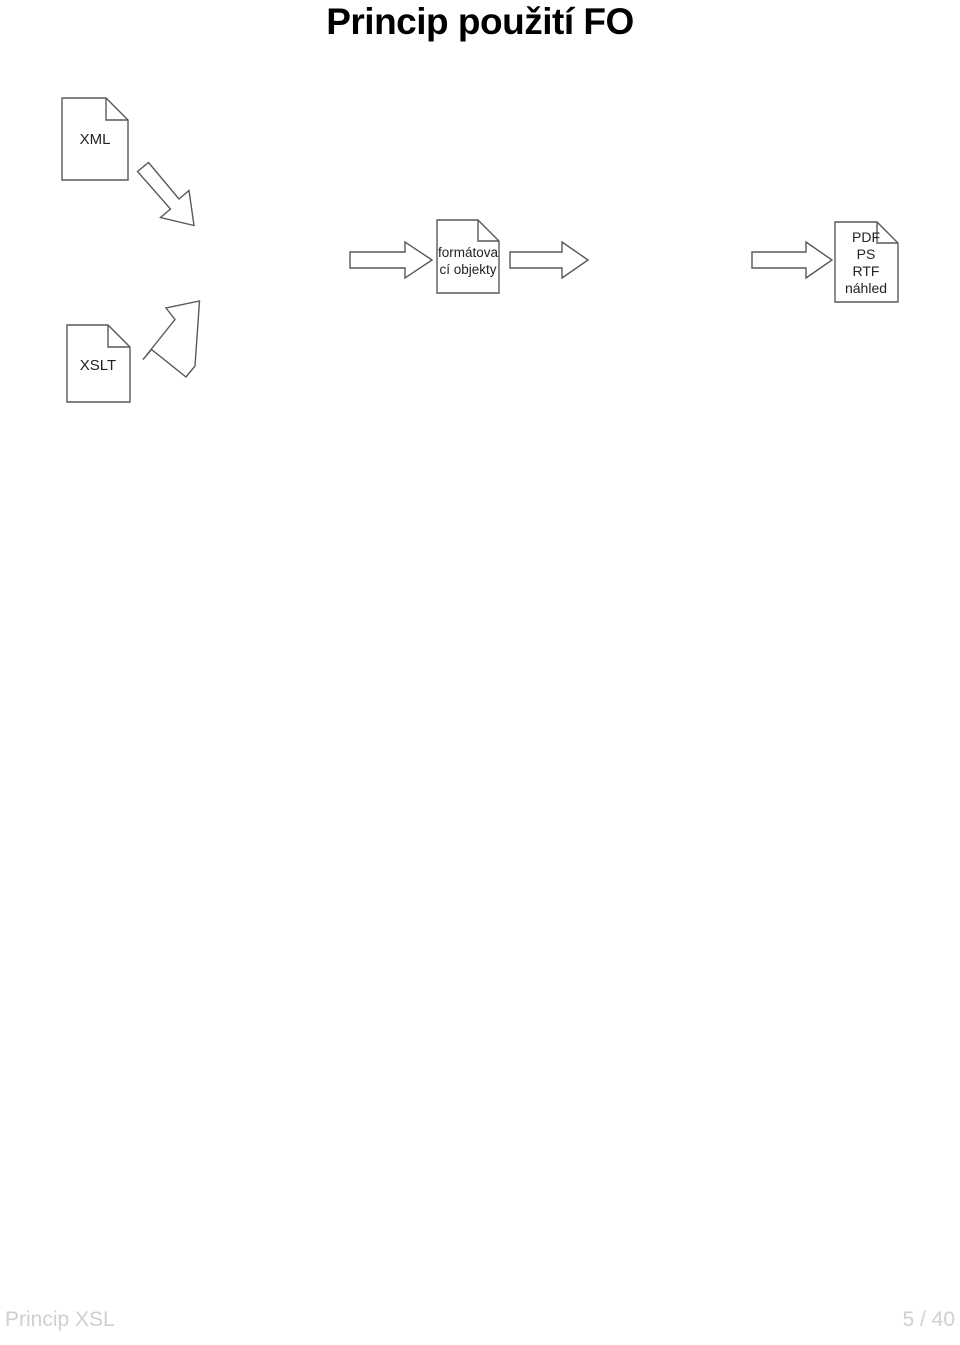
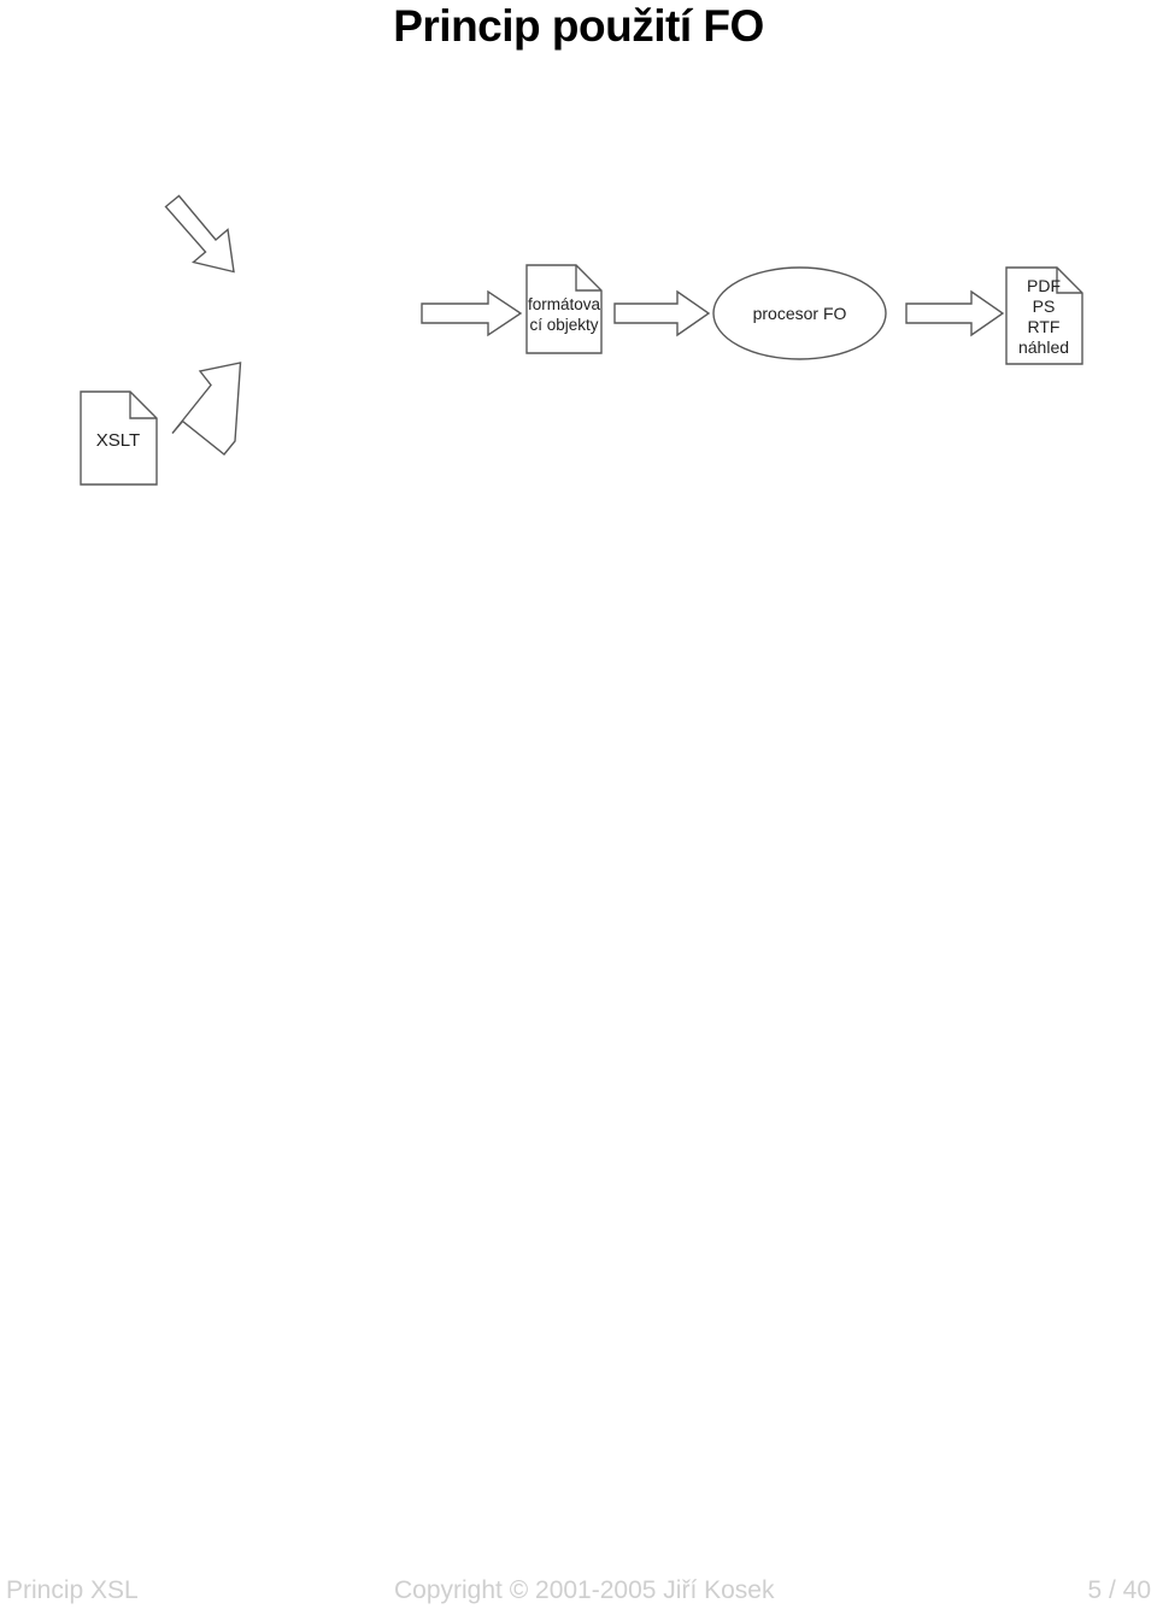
  Princip použití FO
- XML
  XSLT
  formátova
  cí objekty
+ procesor FO
  PDF
  PS
  RTF
  náhled
  Princip XSL
+ Copyright © 2001-2005 Jiří Kosek
  5 / 40
